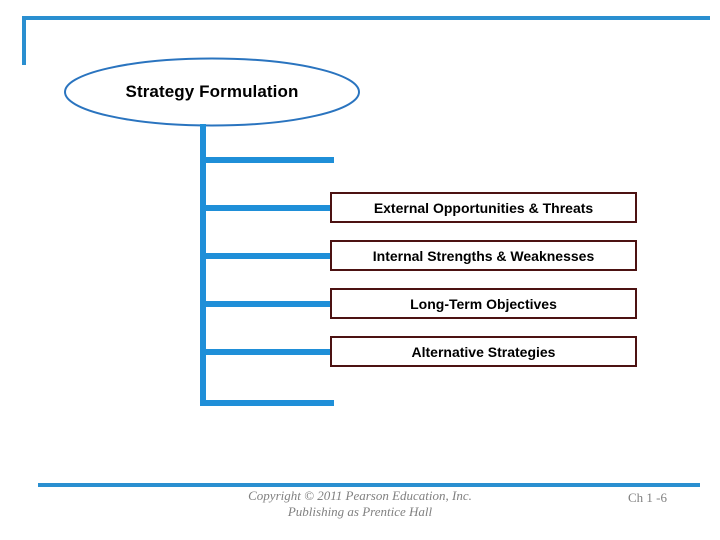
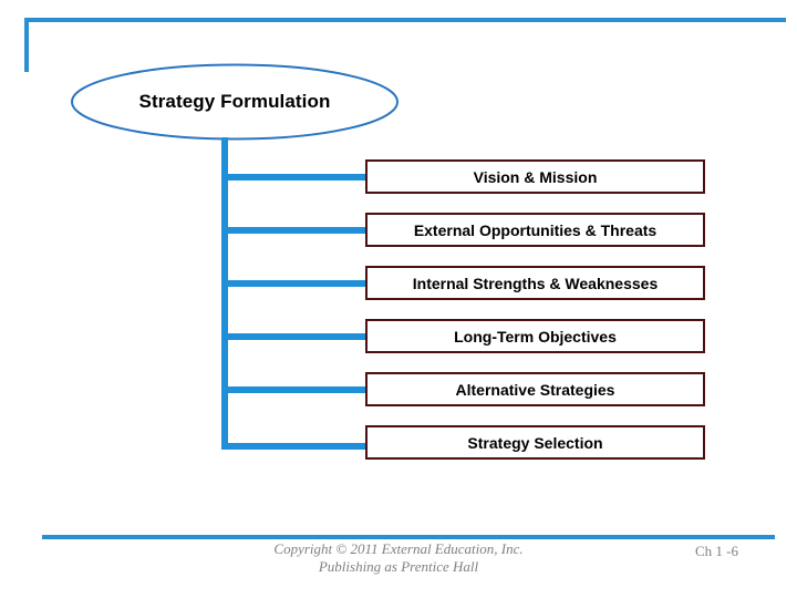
  Strategy Formulation
+ Vision & Mission
  External Opportunities & Threats
  Internal Strengths & Weaknesses
  Long-Term Objectives
  Alternative Strategies
+ Strategy Selection
- Copyright © 2011 Pearson Education, Inc.
+ Copyright © 2011 External Education, Inc.
  Publishing as Prentice Hall
  Ch 1 -6
